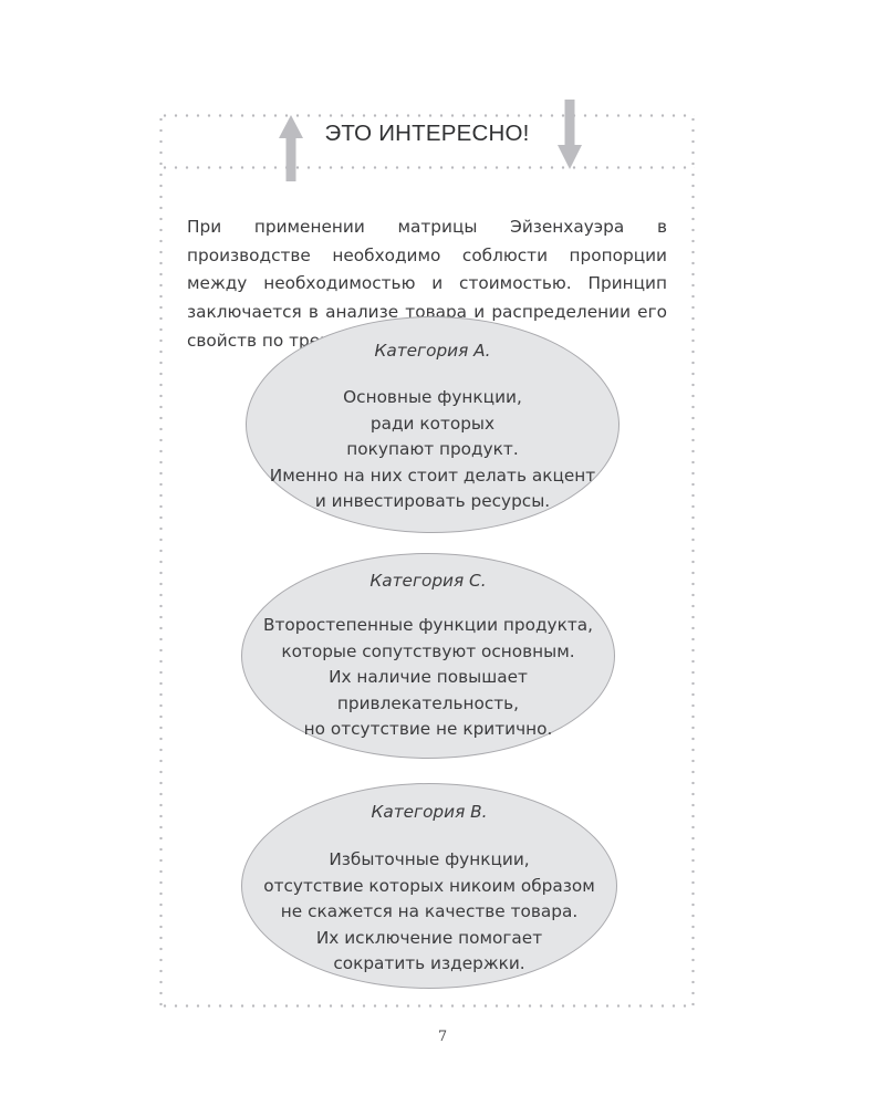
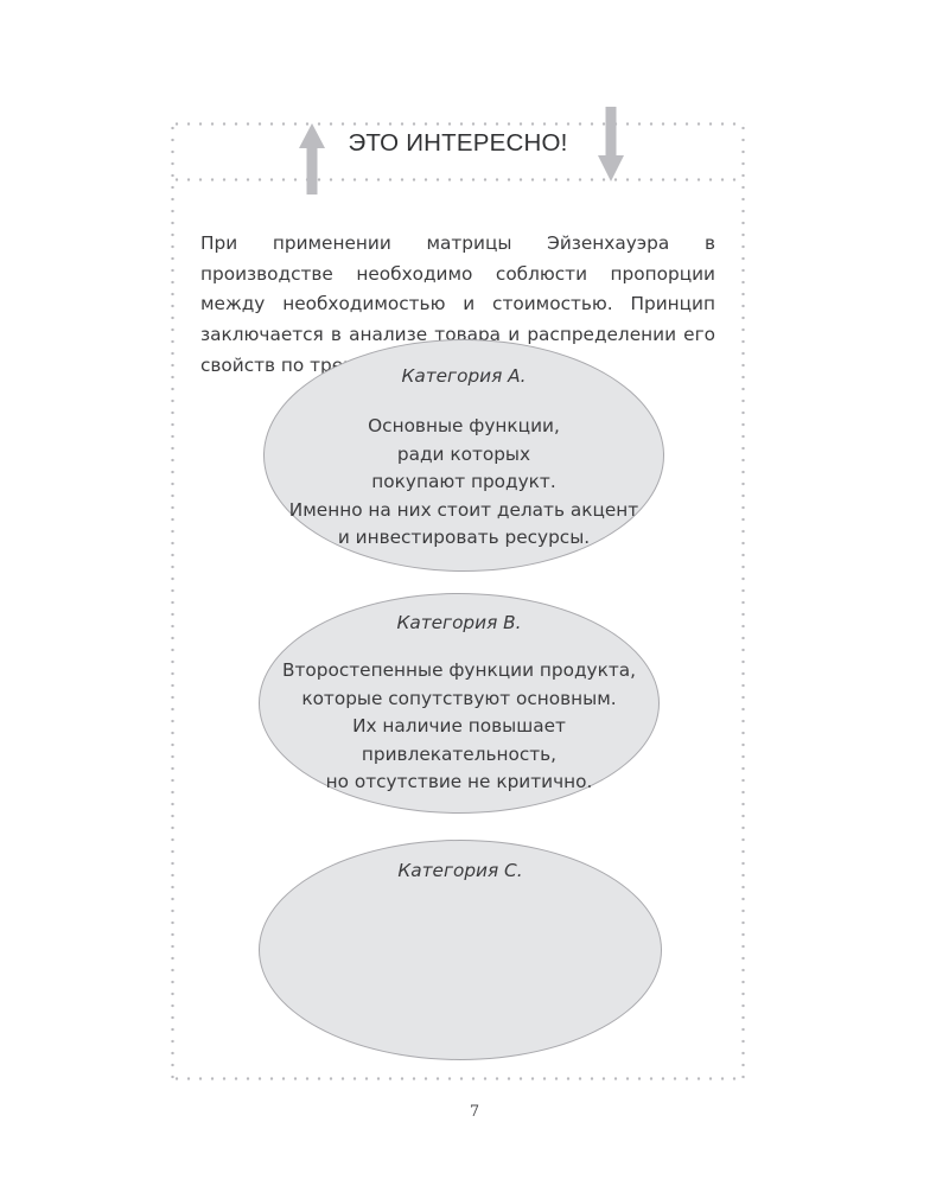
  ЭТО ИНТЕРЕСНО!
  При применении матрицы Эйзенхауэра в производстве необходимо соблюсти пропорции между необходимостью и стоимостью. Принцип заключается в анализе товара и распределении его свойств по тр
  Категория А.
  Основные функции,
  ради которых
  покупают продукт.
  Именно на них стоит делать акцент
  и инвестировать ресурсы.
- Категория С.
+ Категория В.
  Второстепенные функции продукта,
  которые сопутствуют основным.
  Их наличие повышает
  привлекательность,
  но отсутствие не критично.
- Категория В.
+ Категория С.
- Избыточные функции,
- отсутствие которых никоим образом
- не скажется на качестве товара.
- Их исключение помогает
- сократить издержки.
  7
